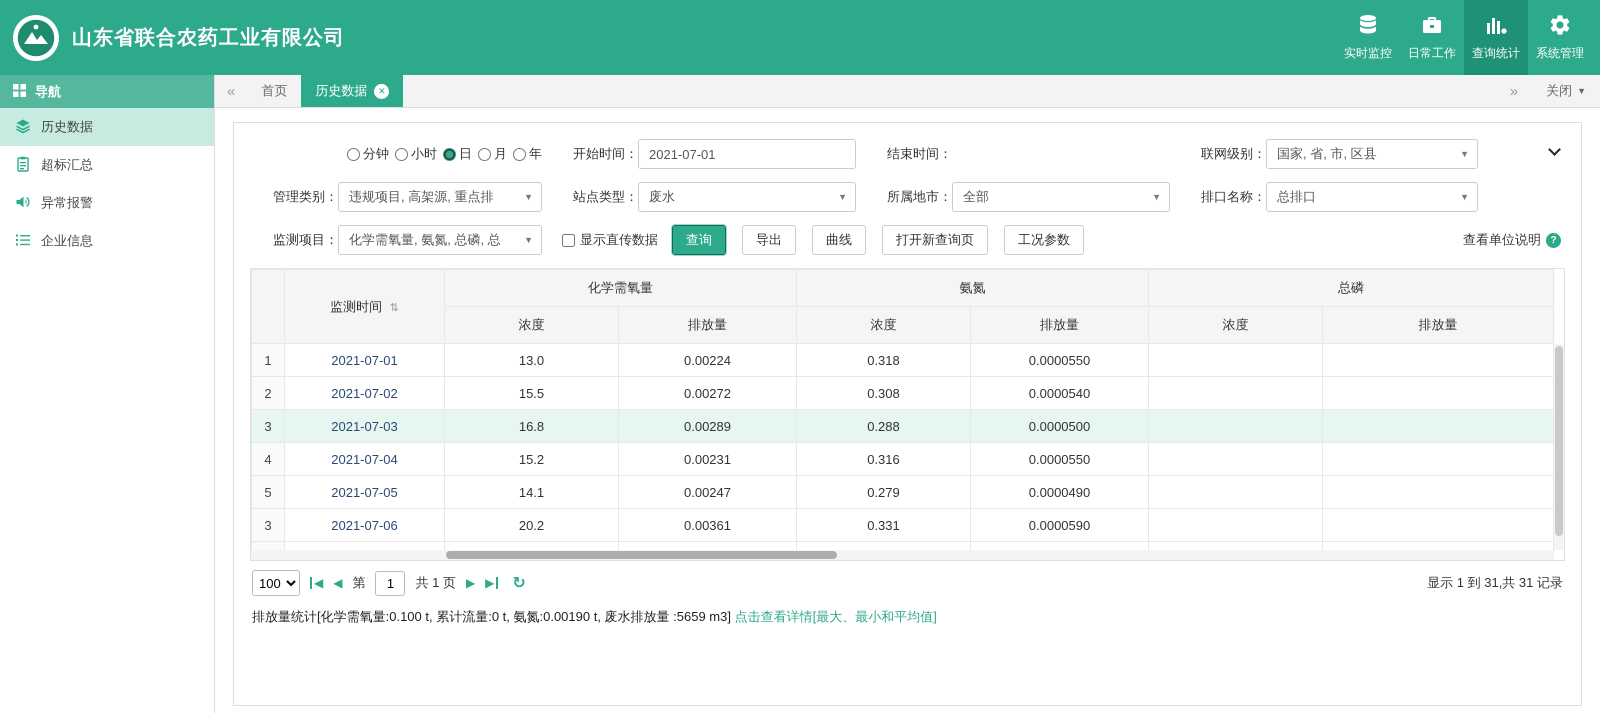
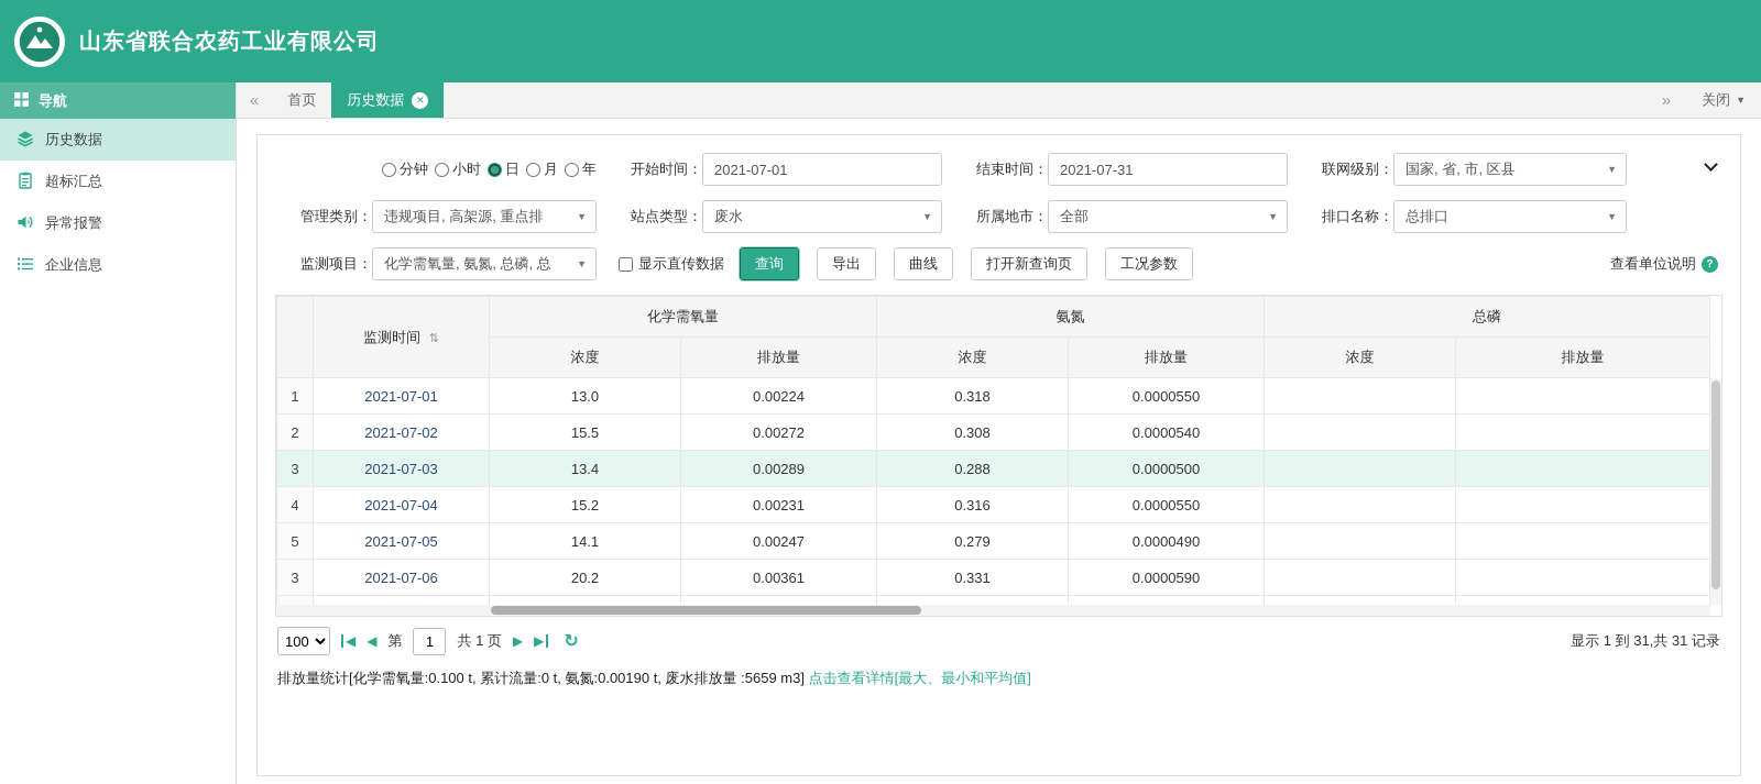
  山东省联合农药工业有限公司
- 实时监控
- 日常工作
- 查询统计
- 系统管理
  导航
  历史数据
  超标汇总
  异常报警
  企业信息
  «
  首页
  历史数据
  ✕
  »
  关闭
  ▼
  分钟
  小时
  日
  月
  年
  开始时间：
  2021-07-01
  结束时间：
+ 2021-07-31
  联网级别：
  国家, 省, 市, 区县
  ▼
  管理类别：
  违规项目, 高架源, 重点排
  ▼
  站点类型：
  废水
  ▼
  所属地市：
  全部
  ▼
  排口名称：
  总排口
  ▼
  监测项目：
  化学需氧量, 氨氮, 总磷, 总
  ▼
  显示直传数据
  查询
  导出
  曲线
  打开新查询页
  工况参数
  查看单位说明
  ?
  	监测时间 ⇅	化学需氧量	氨氮	总磷
  浓度	排放量	浓度	排放量	浓度	排放量
  1	2021-07-01	13.0	0.00224	0.318	0.0000550
  2	2021-07-02	15.5	0.00272	0.308	0.0000540
- 3	2021-07-03	16.8	0.00289	0.288	0.0000500
+ 3	2021-07-03	13.4	0.00289	0.288	0.0000500
  4	2021-07-04	15.2	0.00231	0.316	0.0000550
  5	2021-07-05	14.1	0.00247	0.279	0.0000490
  3	2021-07-06	20.2	0.00361	0.331	0.0000590
  100
  ◀
  ◀
  第
  1
  共 1 页
  ▶
  ▶
  ↻
  显示 1 到 31,共 31 记录
  排放量统计[化学需氧量:0.100 t, 累计流量:0 t, 氨氮:0.00190 t, 废水排放量 :5659 m3] 点击查看详情[最大、最小和平均值]
